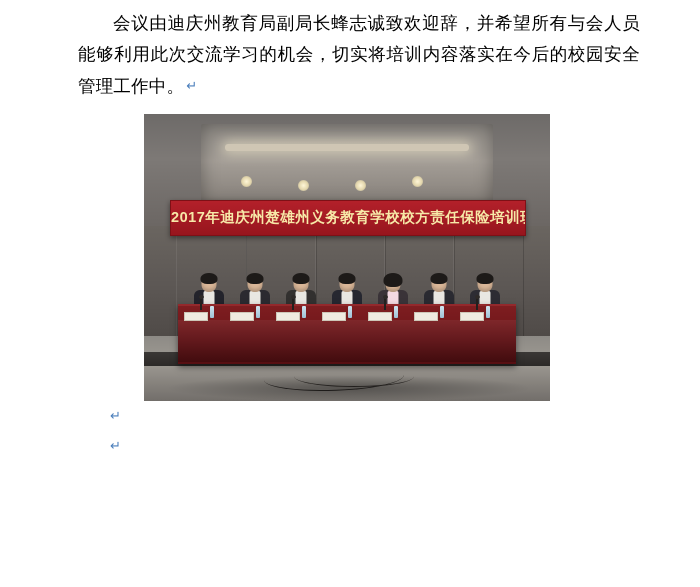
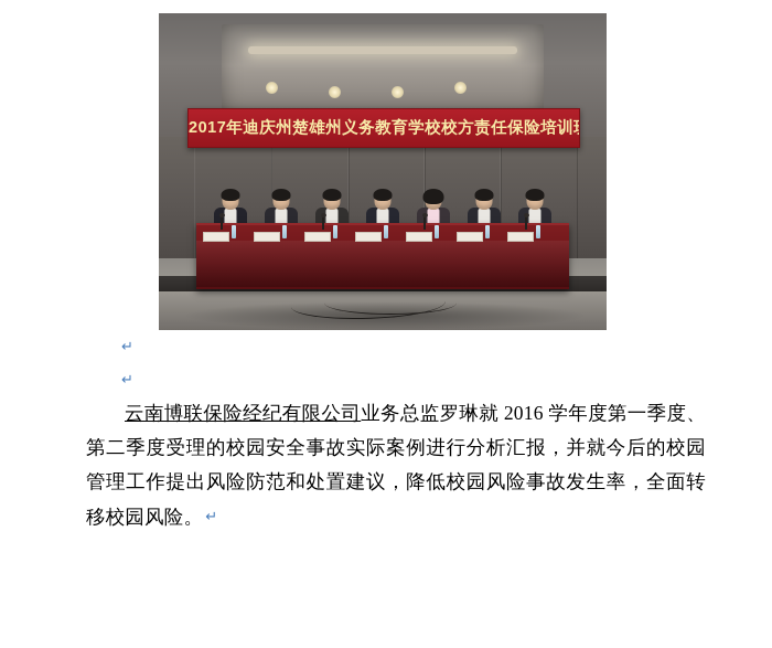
- 会议由迪庆州教育局副局长蜂志诚致欢迎辞，并希望所有与会人员能够利用此次交流学习的机会，切实将培训内容落实在今后的校园安全管理工作中。 ↵
  2017年迪庆州楚雄州义务教育学校校方责任保险培训
  ↵
  ↵
+ 云南博联保险经纪有限公司业务总监罗琳就 2016 学年度第一季度、第二季度受理的校园安全事故实际案例进行分析汇报，并就今后的校园管理工作提出风险防范和处置建议，降低校园风险事故发生率，全面转移校园风险。 ↵
